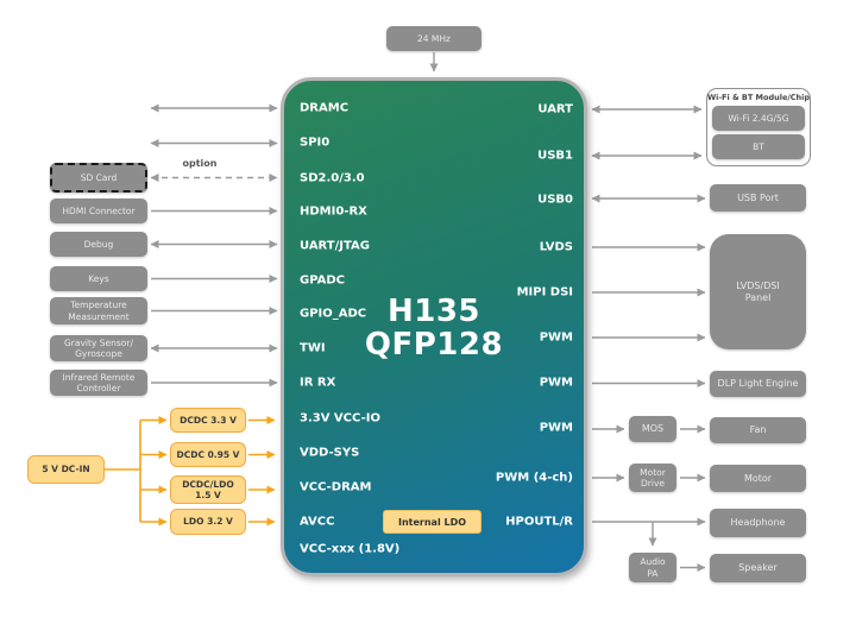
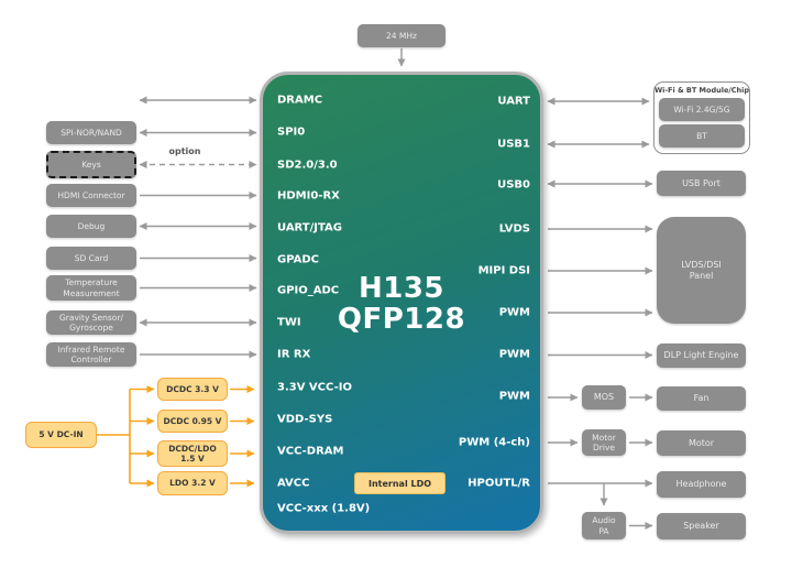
  24 MHz
  H135
  QFP128
  DRAMC
  SPI0
  SD2.0/3.0
  HDMI0-RX
  UART/JTAG
  GPADC
  GPIO_ADC
  TWI
  IR RX
  3.3V VCC-IO
  VDD-SYS
  VCC-DRAM
  AVCC
  VCC-xxx (1.8V)
  UART
  USB1
  USB0
  LVDS
  MIPI DSI
  PWM
  PWM
  PWM
  PWM (4-ch)
  HPOUTL/R
  Internal LDO
+ SPI-NOR/NAND
- SD Card
+ Keys
  HDMI Connector
  Debug
- Keys
+ SD Card
  Temperature
  Measurement
  Gravity Sensor/
  Gyroscope
  Infrared Remote
  Controller
  option
  5 V DC-IN
  DCDC 3.3 V
  DCDC 0.95 V
  DCDC/LDO
  1.5 V
  LDO 3.2 V
  Wi-Fi & BT Module/Chip
  Wi-Fi 2.4G/5G
  BT
  USB Port
  LVDS/DSI
  Panel
  DLP Light Engine
  MOS
  Fan
  Motor
  Drive
  Motor
  Headphone
  Audio
  PA
  Speaker
